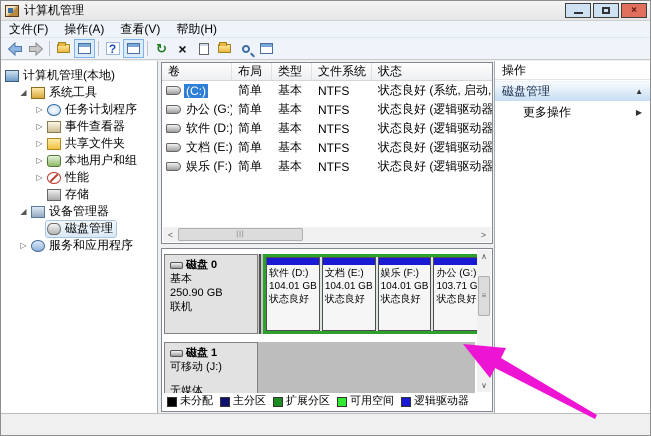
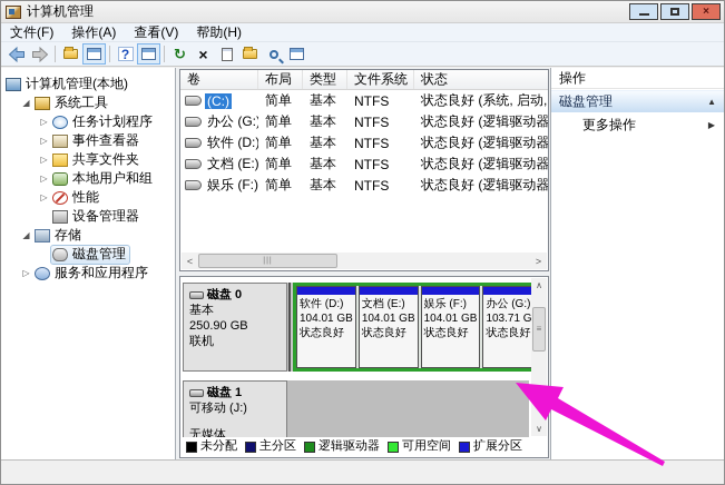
  计算机管理
  ×
  文件(F)
  操作(A)
  查看(V)
  帮助(H)
  ?
  ↻
  ×
  计算机管理(本地)
  ◢
  系统工具
  ▷
  任务计划程序
  ▷
  事件查看器
  ▷
  共享文件夹
  ▷
  本地用户和组
  ▷
  性能
- 存储
+ 设备管理器
  ◢
- 设备管理器
+ 存储
  磁盘管理
  ▷
  服务和应用程序
  卷
  布局
  类型
  文件系统
  状态
  (C:)
  简单
  基本
  NTFS
  状态良好 (系统, 启动,
  办公 (G:)
  简单
  基本
  NTFS
  状态良好 (逻辑驱动器
  软件 (D:)
  简单
  基本
  NTFS
  状态良好 (逻辑驱动器
  文档 (E:)
  简单
  基本
  NTFS
  状态良好 (逻辑驱动器
  娱乐 (F:)
  简单
  基本
  NTFS
  状态良好 (逻辑驱动器
  <
  >
  磁盘 0
  基本
  250.90 GB
  联机
  软件 (D:)
  104.01 GB
  状态良好
  文档 (E:)
  104.01 GB
  状态良好
  娱乐 (F:)
  104.01 GB
  状态良好
  办公 (G:)
  103.71 G
  状态良好
  磁盘 1
  可移动 (J:)
  无媒体
  ∧
  ≡
  ∨
  未分配
  主分区
- 扩展分区
+ 逻辑驱动器
  可用空间
- 逻辑驱动器
+ 扩展分区
  操作
  磁盘管理
  ▲
  更多操作
  ▶
